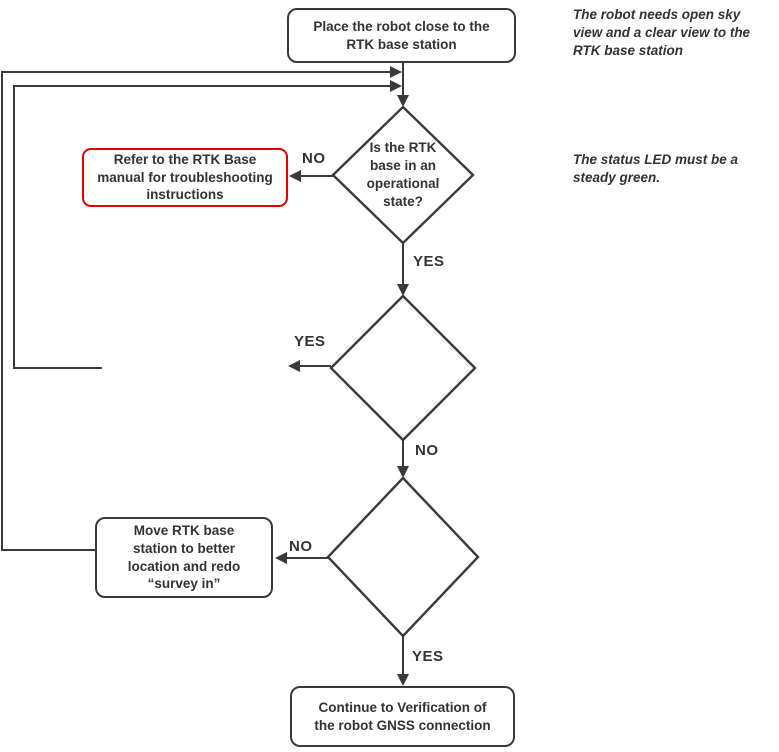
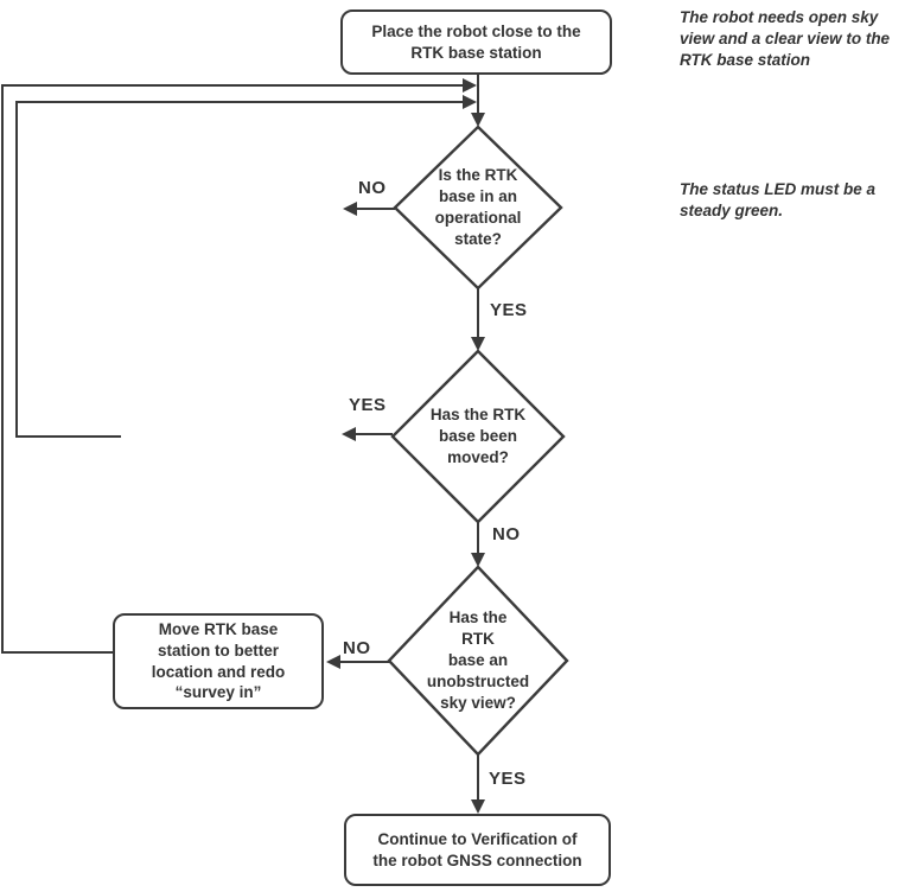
  Place the robot close to the
  RTK base station
- Refer to the RTK Base
- manual for troubleshooting
- instructions
  Move RTK base
  station to better
  location and redo
  “survey in”
  Continue to Verification of
  the robot GNSS connection
  Is the RTK
  base in an
  operational
  state?
+ Has the RTK
+ base been
+ moved?
+ Has the
+ RTK
+ base an
+ unobstructed
+ sky view?
  NO
  YES
  YES
  NO
  NO
  YES
  The robot needs open sky
  view and a clear view to the
  RTK base station
  The status LED must be a
  steady green.
